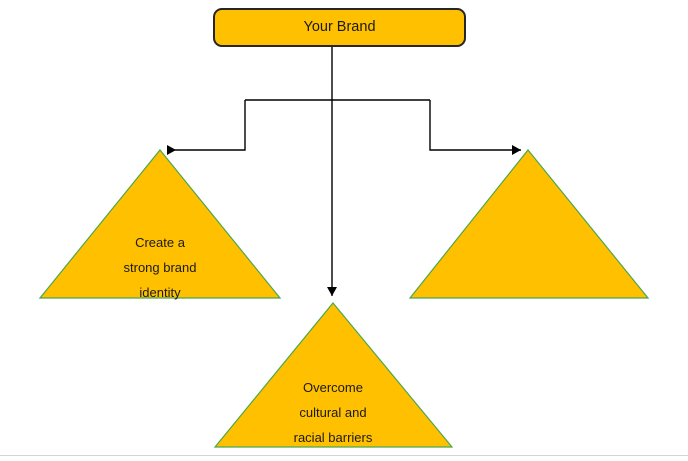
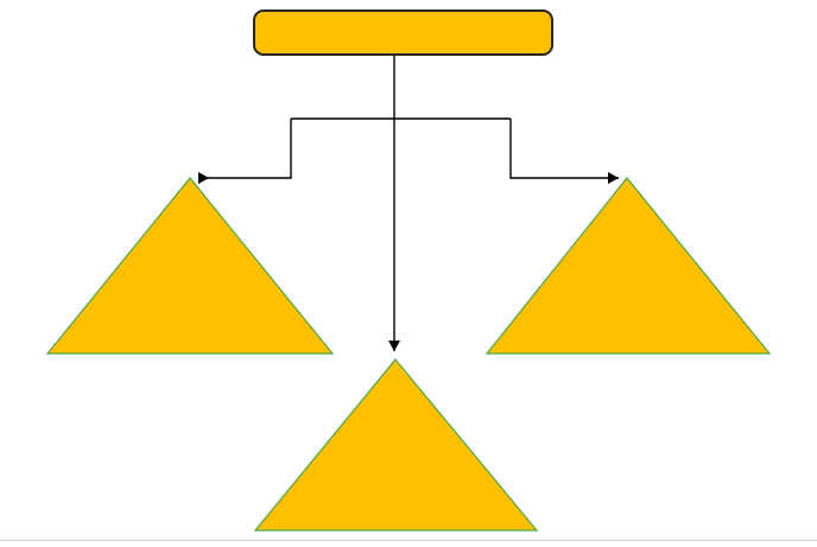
- Your Brand
- Create a
- strong brand
- identity
- Overcome
- cultural and
- racial barriers
